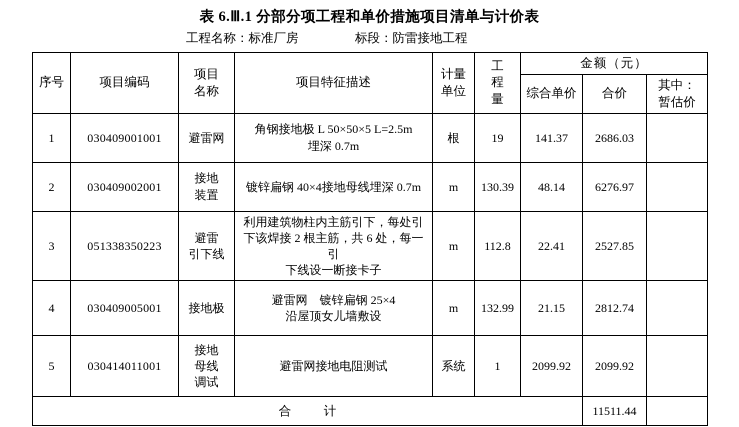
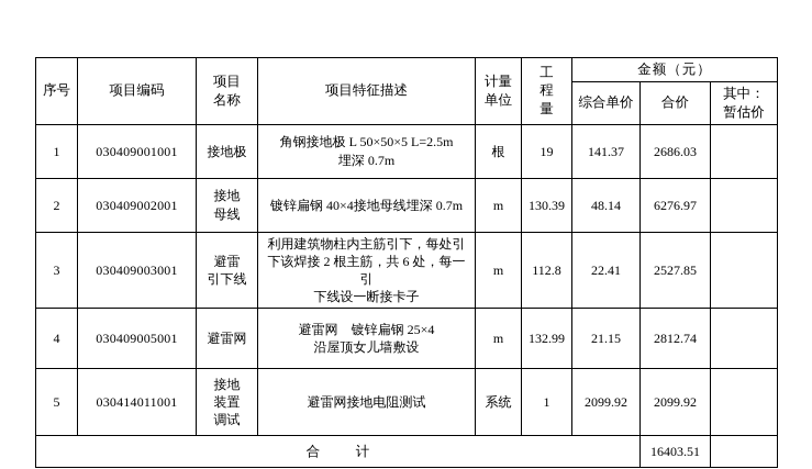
- 表 6.Ⅲ.1 分部分项工程和单价措施项目清单与计价表
- 工程名称：标准厂房
- 标段：防雷接地工程
  序号	项目编码	项目 名称	项目特征描述	计量 单位	工 程 量	金额（元）
  综合单价	合价	其中： 暂估价
- 1	030409001001	避雷网	角钢接地极 L 50×50×5 L=2.5m 埋深 0.7m	根	19	141.37	2686.03
+ 1	030409001001	接地极	角钢接地极 L 50×50×5 L=2.5m 埋深 0.7m	根	19	141.37	2686.03
- 2	030409002001	接地 装置	镀锌扁钢 40×4接地母线埋深 0.7m	m	130.39	48.14	6276.97
+ 2	030409002001	接地 母线	镀锌扁钢 40×4接地母线埋深 0.7m	m	130.39	48.14	6276.97
- 3	051338350223	避雷 引下线	利用建筑物柱内主筋引下，每处引 下该焊接 2 根主筋，共 6 处，每一引 下线设一断接卡子	m	112.8	22.41	2527.85
+ 3	030409003001	避雷 引下线	利用建筑物柱内主筋引下，每处引 下该焊接 2 根主筋，共 6 处，每一引 下线设一断接卡子	m	112.8	22.41	2527.85
- 4	030409005001	接地极	避雷网 镀锌扁钢 25×4 沿屋顶女儿墙敷设	m	132.99	21.15	2812.74
+ 4	030409005001	避雷网	避雷网 镀锌扁钢 25×4 沿屋顶女儿墙敷设	m	132.99	21.15	2812.74
- 5	030414011001	接地 母线 调试	避雷网接地电阻测试	系统	1	2099.92	2099.92
+ 5	030414011001	接地 装置 调试	避雷网接地电阻测试	系统	1	2099.92	2099.92
- 合 计	11511.44
+ 合 计	16403.51
